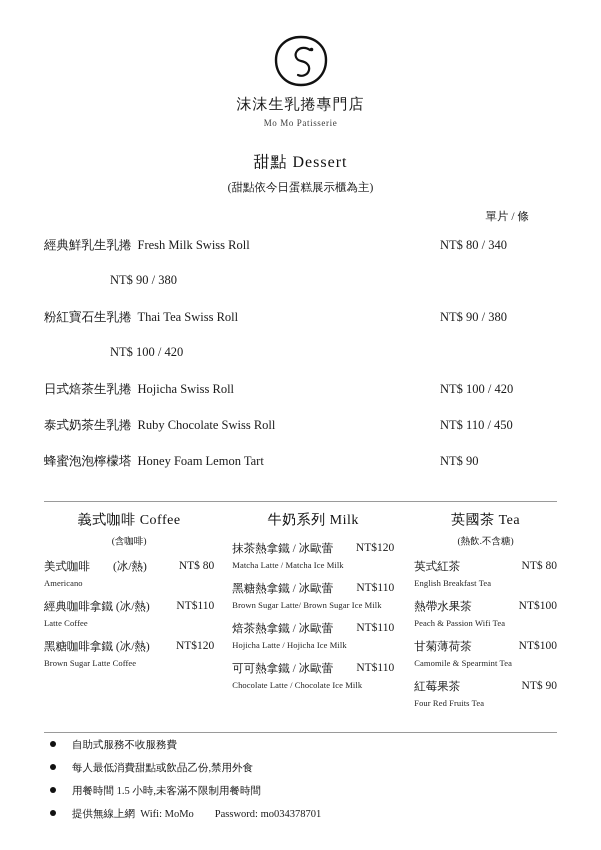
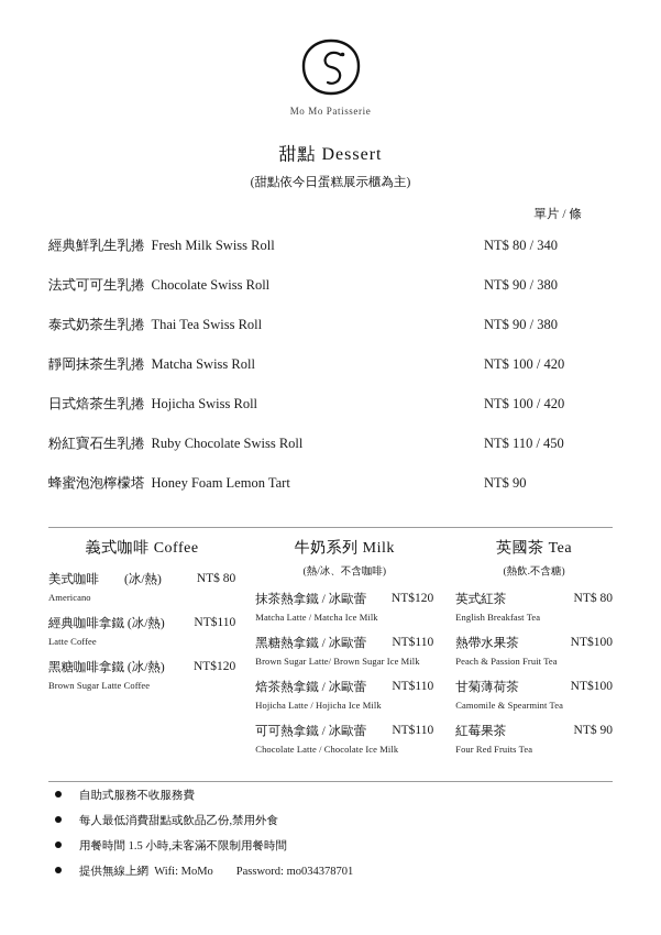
- 沫沫生乳捲專門店
  Mo Mo Patisserie
  甜點 Dessert
  (甜點依今日蛋糕展示櫃為主)
  單片 / 條
  經典鮮乳生乳捲 Fresh Milk Swiss Roll
  NT$ 80 / 340
+ 法式可可生乳捲 Chocolate Swiss Roll
  NT$ 90 / 380
- 粉紅寶石生乳捲 Thai Tea Swiss Roll
+ 泰式奶茶生乳捲 Thai Tea Swiss Roll
  NT$ 90 / 380
+ 靜岡抹茶生乳捲 Matcha Swiss Roll
  NT$ 100 / 420
  日式焙茶生乳捲 Hojicha Swiss Roll
  NT$ 100 / 420
- 泰式奶茶生乳捲 Ruby Chocolate Swiss Roll
+ 粉紅寶石生乳捲 Ruby Chocolate Swiss Roll
  NT$ 110 / 450
  蜂蜜泡泡檸檬塔 Honey Foam Lemon Tart
  NT$ 90
  義式咖啡 Coffee
- (含咖啡)
  美式咖啡 (冰/熱)
  NT$ 80
  Americano
  經典咖啡拿鐵 (冰/熱)
  NT$110
  Latte Coffee
  黑糖咖啡拿鐵 (冰/熱)
  NT$120
  Brown Sugar Latte Coffee
  牛奶系列 Milk
+ (熱/冰、不含咖啡)
  抹茶熱拿鐵 / 冰歐蕾
  NT$120
  Matcha Latte / Matcha Ice Milk
  黑糖熱拿鐵 / 冰歐蕾
  NT$110
  Brown Sugar Latte/ Brown Sugar Ice Milk
  焙茶熱拿鐵 / 冰歐蕾
  NT$110
  Hojicha Latte / Hojicha Ice Milk
  可可熱拿鐵 / 冰歐蕾
  NT$110
  Chocolate Latte / Chocolate Ice Milk
  英國茶 Tea
  (熱飲.不含糖)
  英式紅茶
  NT$ 80
  English Breakfast Tea
  熱帶水果茶
  NT$100
- Peach & Passion Wifi Tea
+ Peach & Passion Fruit Tea
  甘菊薄荷茶
  NT$100
  Camomile & Spearmint Tea
  紅莓果茶
  NT$ 90
  Four Red Fruits Tea
  自助式服務不收服務費
  每人最低消費甜點或飲品乙份,禁用外食
  用餐時間 1.5 小時,未客滿不限制用餐時間
  提供無線上網 Wifi: MoMo Password: mo034378701
